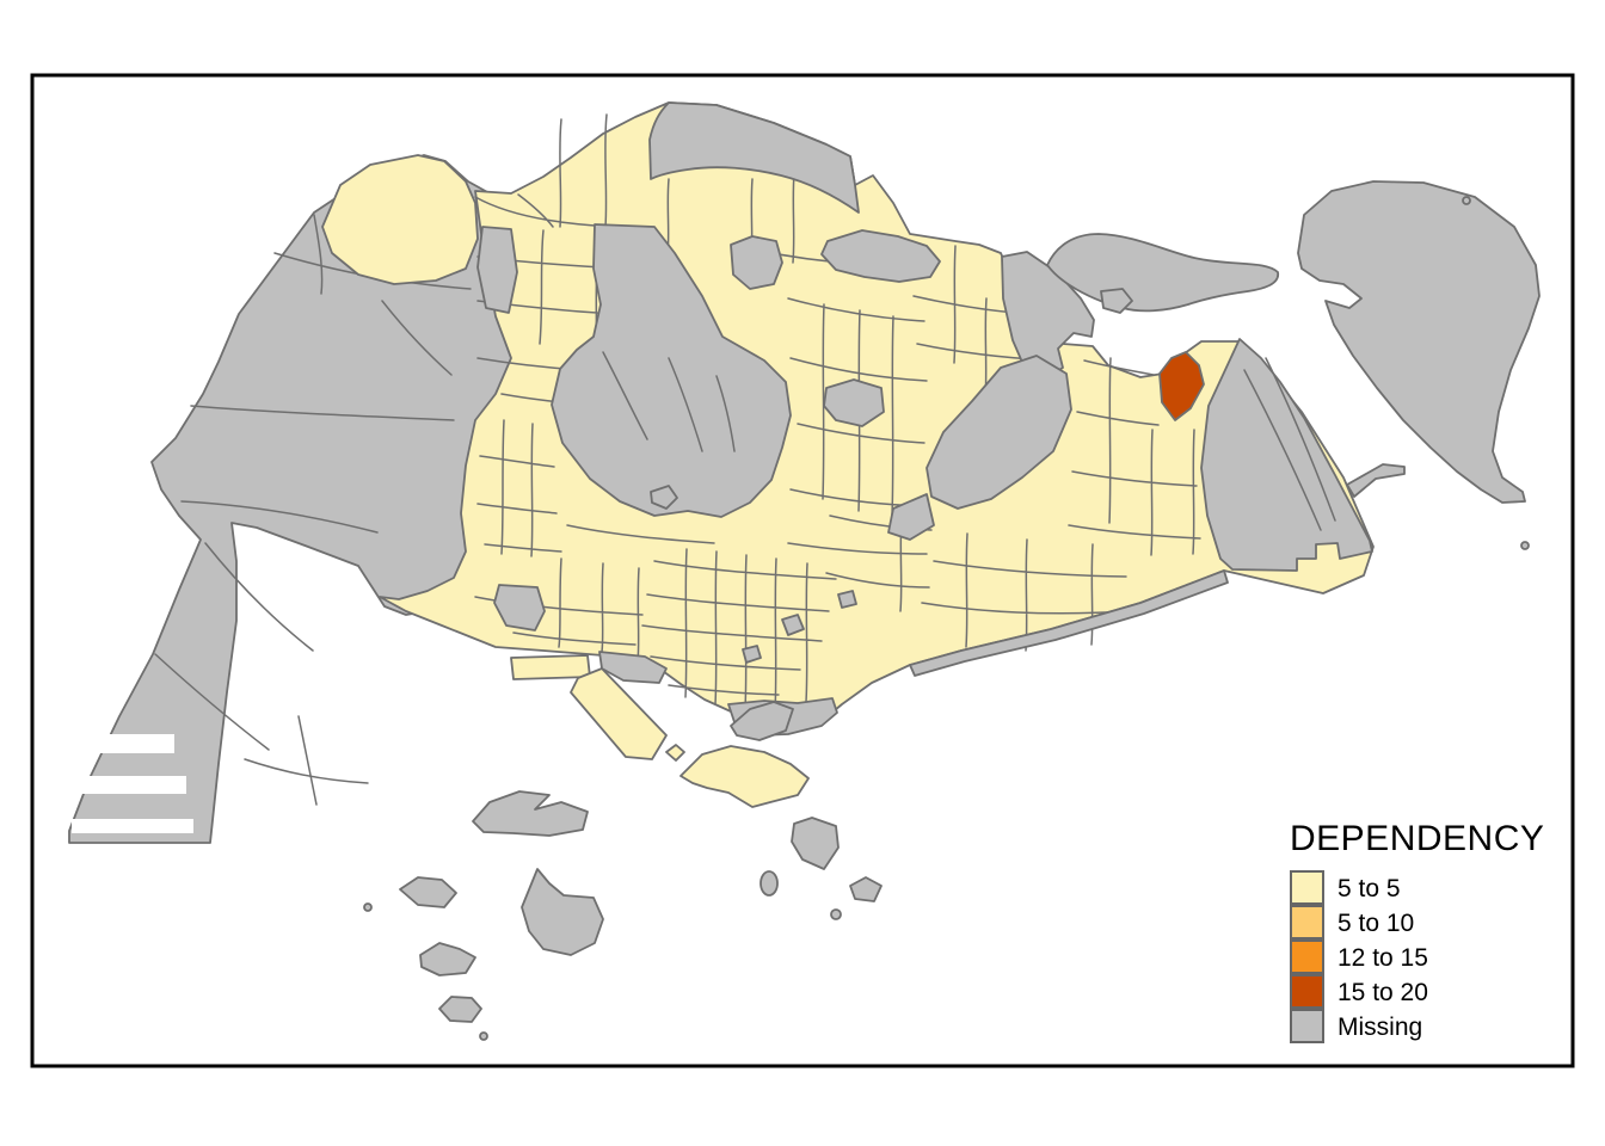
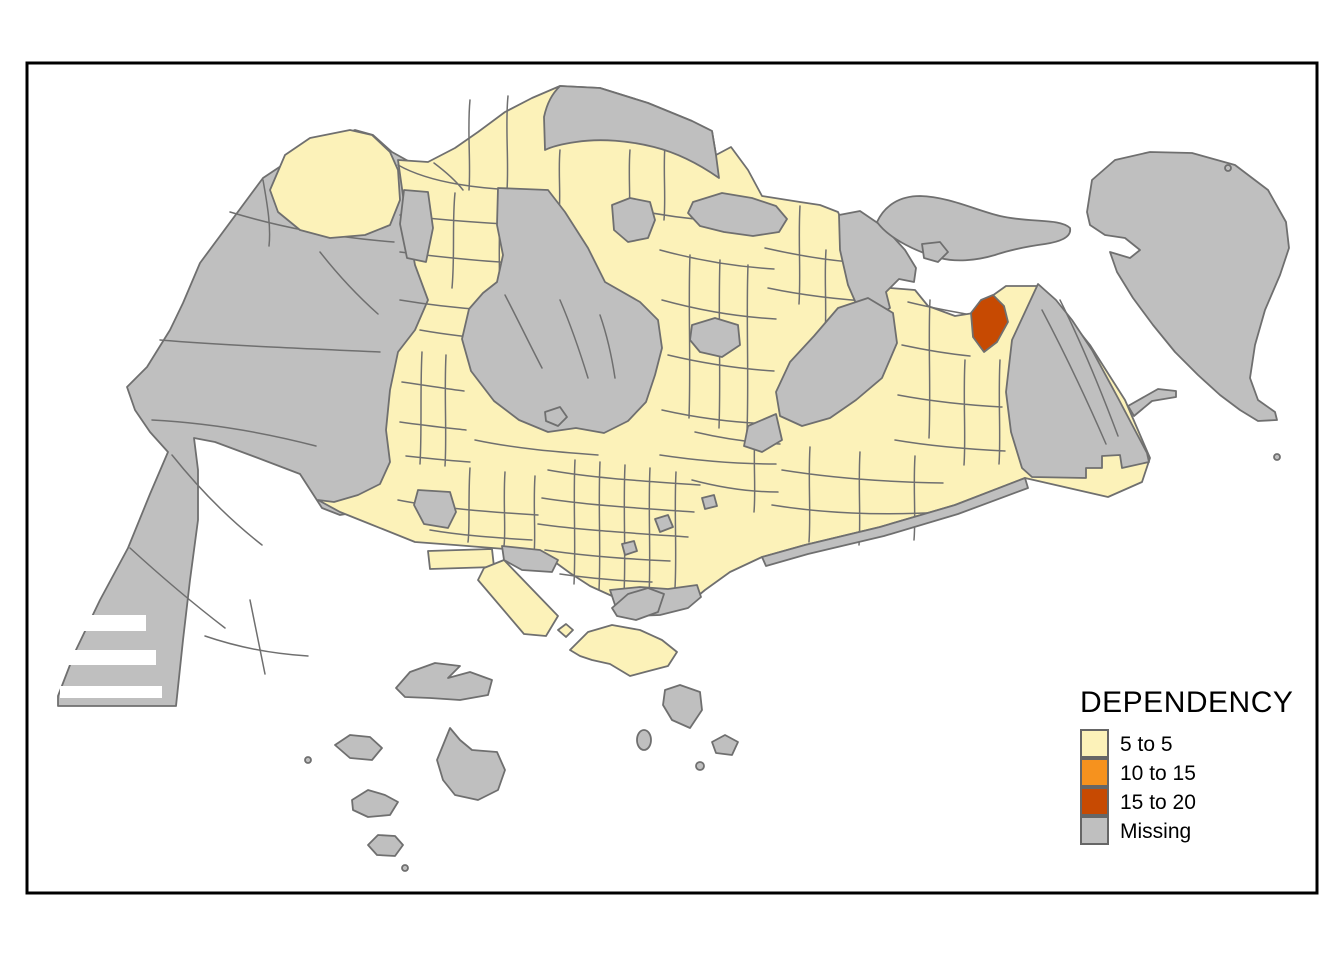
  DEPENDENCY
  5 to 5
- 5 to 10
- 12 to 15
+ 10 to 15
  15 to 20
  Missing
